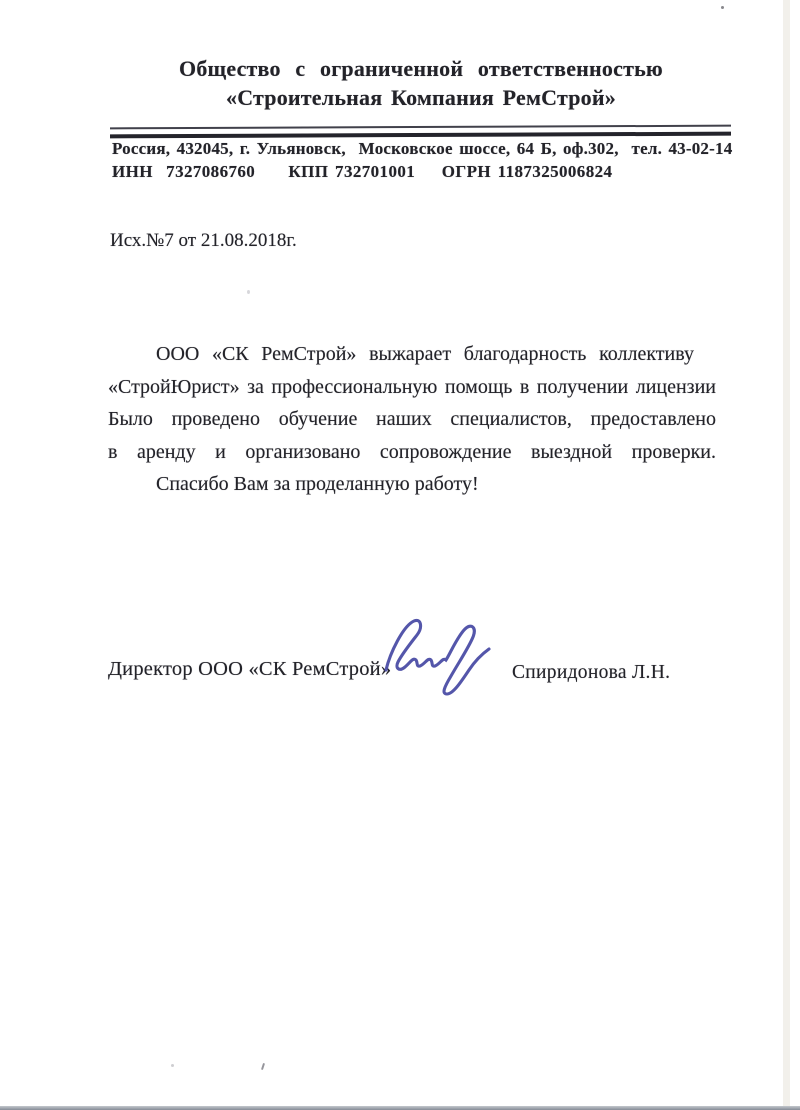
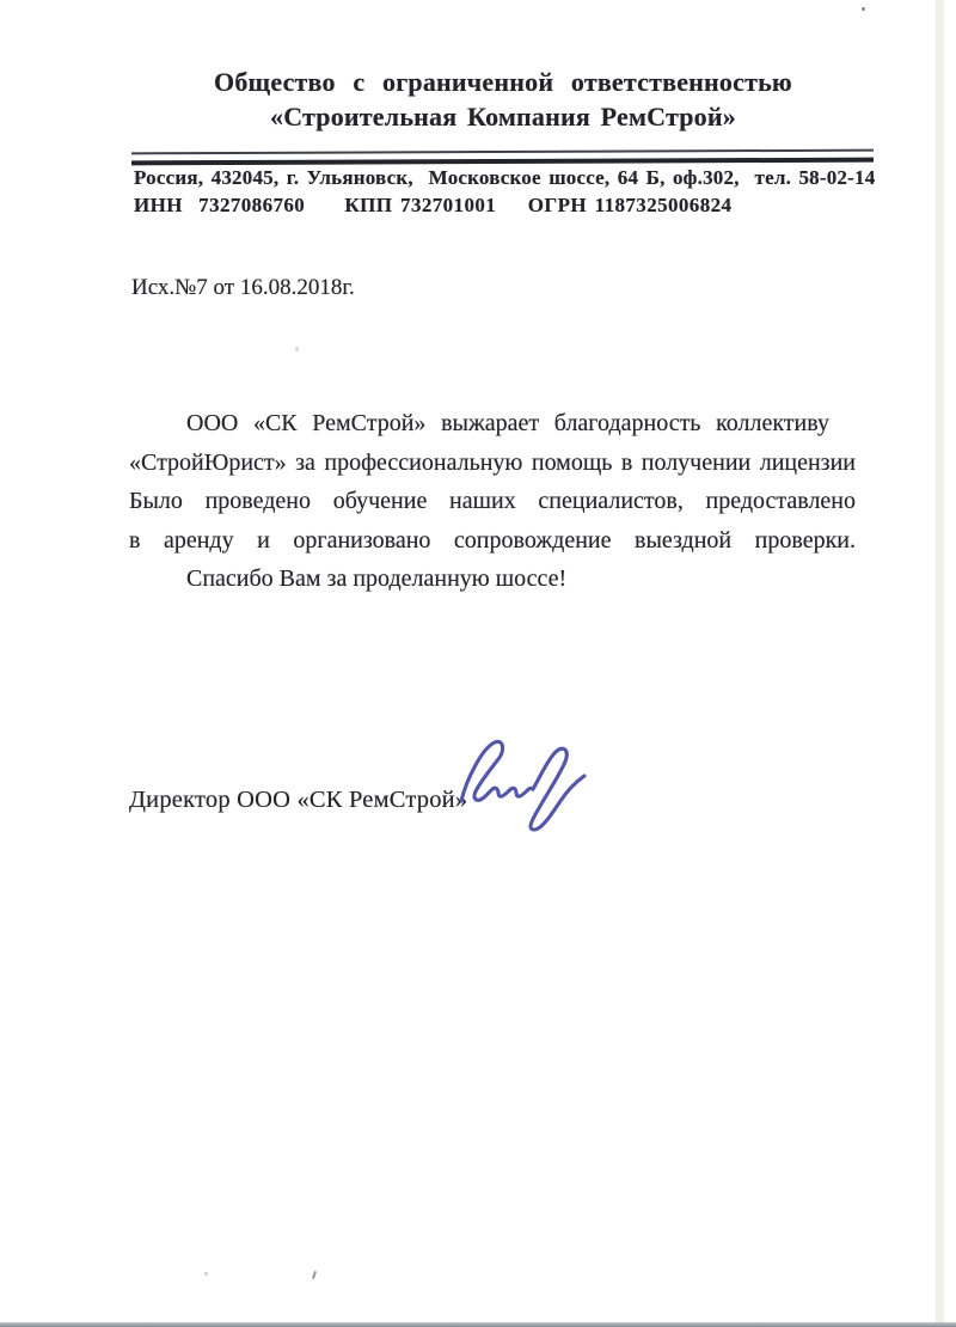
  Общество с ограниченной ответственностью
  «Строительная Компания РемСтрой»
- Россия, 432045, г. Ульяновск, Московское шоссе, 64 Б, оф.302, тел. 43-02-14
+ Россия, 432045, г. Ульяновск, Московское шоссе, 64 Б, оф.302, тел. 58-02-14
  ИНН 7327086760 КПП 732701001 ОГРН 1187325006824
- Исх.№7 от 21.08.2018г.
+ Исх.№7 от 16.08.2018г.
  ООО «СК РемСтрой» выжарает благодарность коллективу
  «СтройЮрист» за профессиональную помощь в получении лицензии
  Было проведено обучение наших специалистов, предоставлено
  в аренду и организовано сопровождение выездной проверки.
- Спасибо Вам за проделанную работу!
+ Спасибо Вам за проделанную шоссе!
  Директор ООО «СК РемСтрой
- Спиридонова Л.Н.
